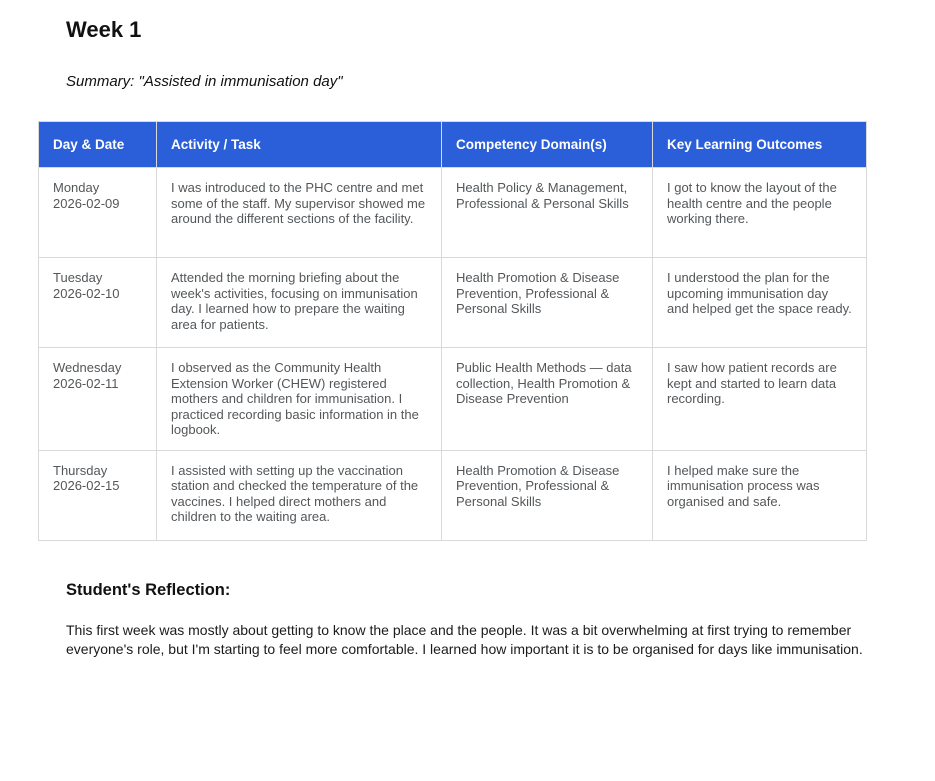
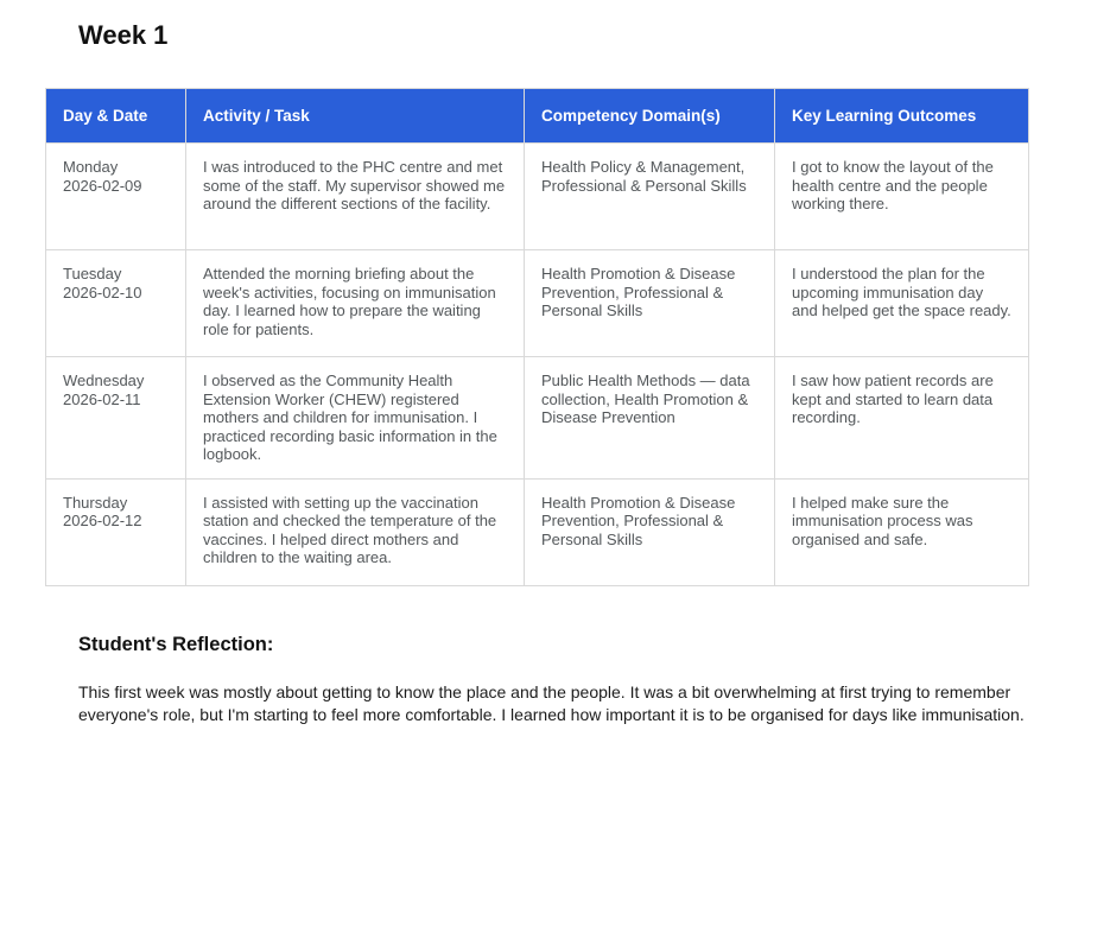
  Week 1
- Summary: "Assisted in immunisation day"
  Day & Date	Activity / Task	Competency Domain(s)	Key Learning Outcomes
  Monday 2026-02-09	I was introduced to the PHC centre and met some of the staff. My supervisor showed me around the different sections of the facility.	Health Policy & Management, Professional & Personal Skills	I got to know the layout of the health centre and the people working there.
- Tuesday 2026-02-10	Attended the morning briefing about the week's activities, focusing on immunisation day. I learned how to prepare the waiting area for patients.	Health Promotion & Disease Prevention, Professional & Personal Skills	I understood the plan for the upcoming immunisation day and helped get the space ready.
+ Tuesday 2026-02-10	Attended the morning briefing about the week's activities, focusing on immunisation day. I learned how to prepare the waiting role for patients.	Health Promotion & Disease Prevention, Professional & Personal Skills	I understood the plan for the upcoming immunisation day and helped get the space ready.
  Wednesday 2026-02-11	I observed as the Community Health Extension Worker (CHEW) registered mothers and children for immunisation. I practiced recording basic information in the logbook.	Public Health Methods — data collection, Health Promotion & Disease Prevention	I saw how patient records are kept and started to learn data recording.
- Thursday 2026-02-15	I assisted with setting up the vaccination station and checked the temperature of the vaccines. I helped direct mothers and children to the waiting area.	Health Promotion & Disease Prevention, Professional & Personal Skills	I helped make sure the immunisation process was organised and safe.
+ Thursday 2026-02-12	I assisted with setting up the vaccination station and checked the temperature of the vaccines. I helped direct mothers and children to the waiting area.	Health Promotion & Disease Prevention, Professional & Personal Skills	I helped make sure the immunisation process was organised and safe.
  Student's Reflection:
  This first week was mostly about getting to know the place and the people. It was a bit overwhelming at first trying to remember everyone's role, but I'm starting to feel more comfortable. I learned how important it is to be organised for days like immunisation.
